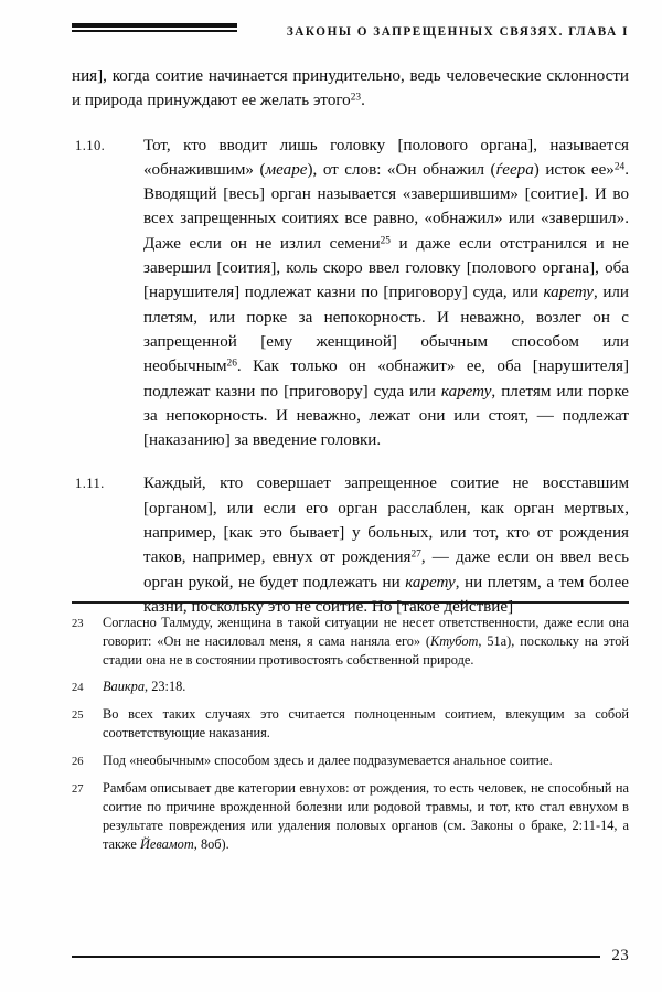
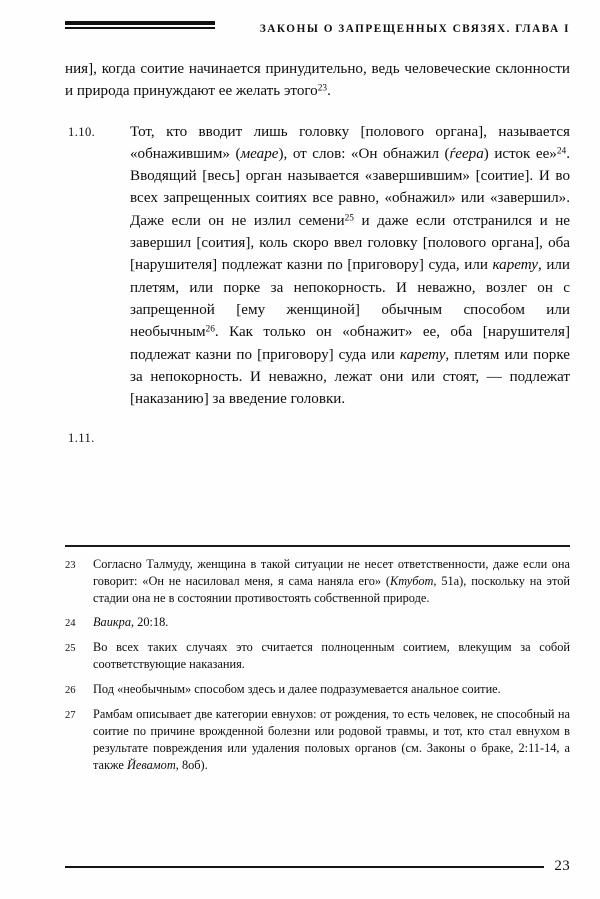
  ЗАКОНЫ О ЗАПРЕЩЕННЫХ СВЯЗЯХ. ГЛАВА I
  ния], когда соитие начинается принудительно, ведь человеческие склонности и природа принуждают ее желать этого23.
  1.10.
  Тот, кто вводит лишь головку [полового органа], называется «обнажившим» (меаре), от слов: «Он обнажил (ѓеера) исток ее»24. Вводящий [весь] орган называется «завершившим» [соитие]. И во всех запрещенных соитиях все равно, «обнажил» или «завершил». Даже если он не излил семени25 и даже если отстранился и не завершил [соития], коль скоро ввел головку [полового органа], оба [нарушителя] подлежат казни по [приговору] суда, или карету, или плетям, или порке за непокорность. И неважно, возлег он с запрещенной [ему женщиной] обычным способом или необычным26. Как только он «обнажит» ее, оба [нарушителя] подлежат казни по [приговору] суда или карету, плетям или порке за непокорность. И неважно, лежат они или стоят, — подлежат [наказанию] за введение головки.
  1.11.
- Каждый, кто совершает запрещенное соитие не восставшим [органом], или если его орган расслаблен, как орган мертвых, например, [как это бывает] у больных, или тот, кто от рождения таков, например, евнух от рождения27, — даже если он ввел весь орган рукой, не будет подлежать ни карету, ни плетям, а тем более казни, поскольку это не соитие. Но [такое действие]
  23
  Согласно Талмуду, женщина в такой ситуации не несет ответственности, даже если она говорит: «Он не насиловал меня, я сама наняла его» (Ктубот, 51а), поскольку на этой стадии она не в состоянии противостоять собственной природе.
  24
- Ваикра, 23:18.
+ Ваикра, 20:18.
  25
  Во всех таких случаях это считается полноценным соитием, влекущим за собой соответствующие наказания.
  26
  Под «необычным» способом здесь и далее подразумевается анальное соитие.
  27
  Рамбам описывает две категории евнухов: от рождения, то есть человек, не способный на соитие по причине врожденной болезни или родовой травмы, и тот, кто стал евнухом в результате повреждения или удаления половых органов (см. Законы о браке, 2:11-14, а также Йевамот, 8об).
  23
